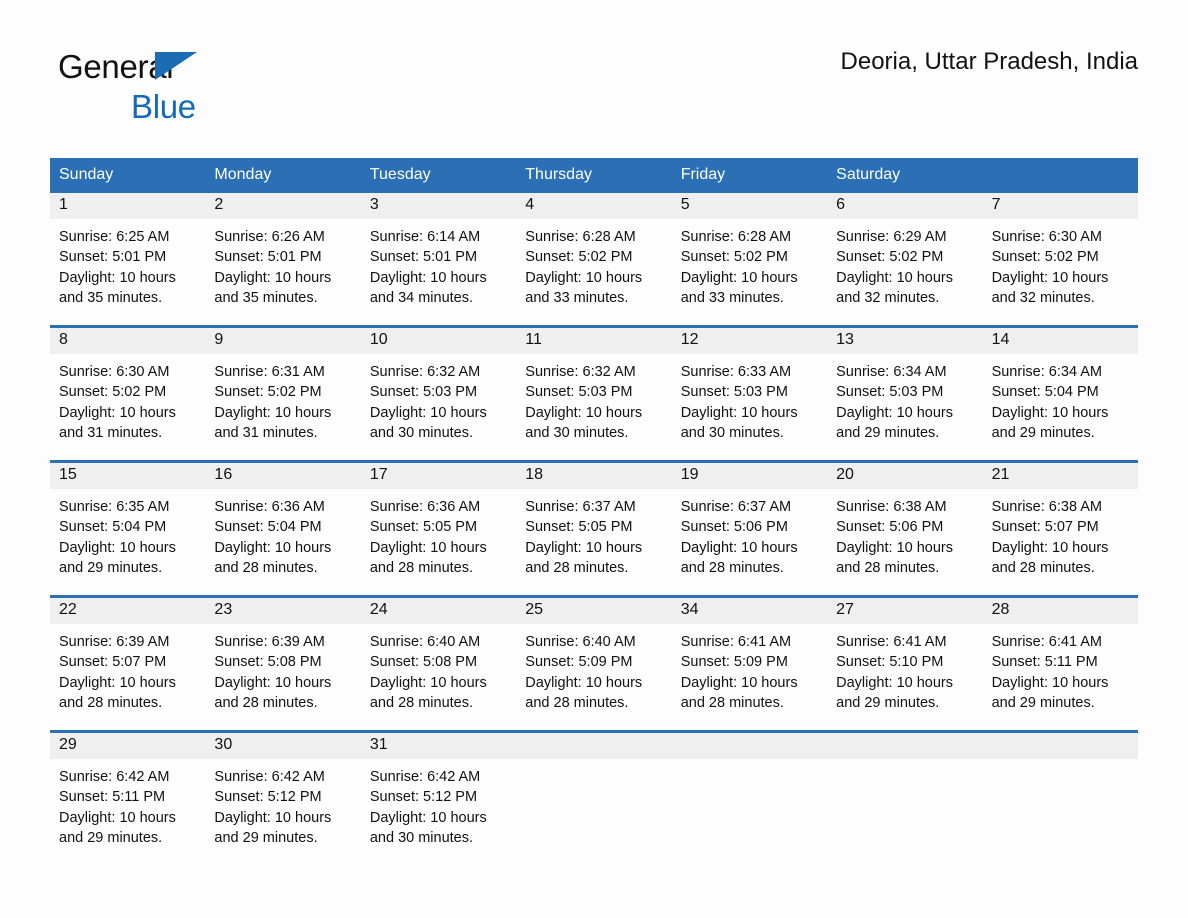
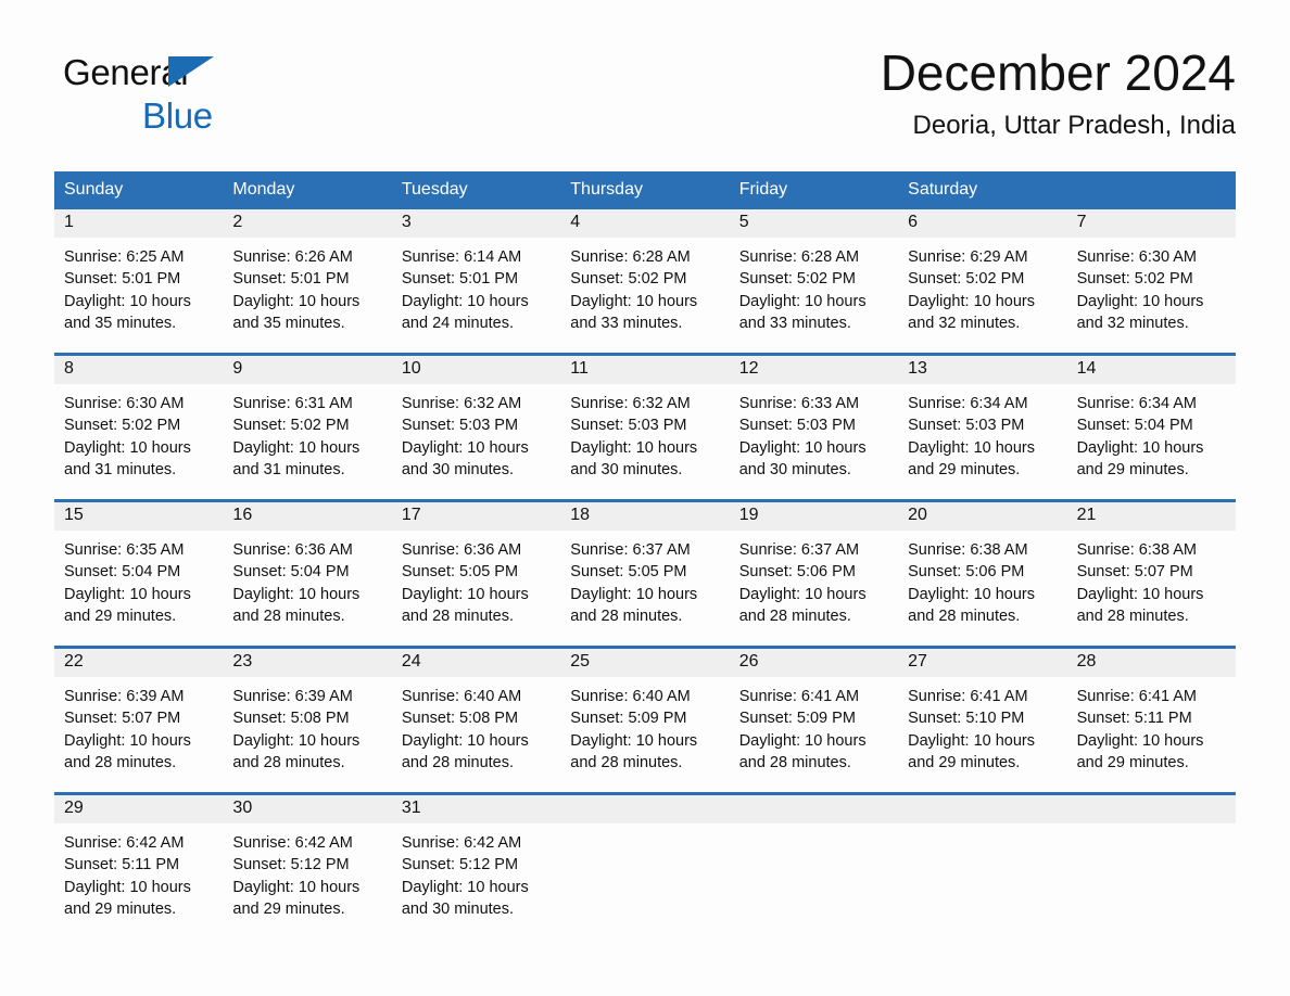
  General
  Blue
+ December 2024
  Deoria, Uttar Pradesh, India
  Sunday
  Monday
  Tuesday
  Thursday
  Friday
  Saturday
  1
  Sunrise: 6:25 AM
  Sunset: 5:01 PM
  Daylight: 10 hours
  and 35 minutes.
  2
  Sunrise: 6:26 AM
  Sunset: 5:01 PM
  Daylight: 10 hours
  and 35 minutes.
  3
  Sunrise: 6:14 AM
  Sunset: 5:01 PM
  Daylight: 10 hours
- and 34 minutes.
+ and 24 minutes.
  4
  Sunrise: 6:28 AM
  Sunset: 5:02 PM
  Daylight: 10 hours
  and 33 minutes.
  5
  Sunrise: 6:28 AM
  Sunset: 5:02 PM
  Daylight: 10 hours
  and 33 minutes.
  6
  Sunrise: 6:29 AM
  Sunset: 5:02 PM
  Daylight: 10 hours
  and 32 minutes.
  7
  Sunrise: 6:30 AM
  Sunset: 5:02 PM
  Daylight: 10 hours
  and 32 minutes.
  8
  Sunrise: 6:30 AM
  Sunset: 5:02 PM
  Daylight: 10 hours
  and 31 minutes.
  9
  Sunrise: 6:31 AM
  Sunset: 5:02 PM
  Daylight: 10 hours
  and 31 minutes.
  10
  Sunrise: 6:32 AM
  Sunset: 5:03 PM
  Daylight: 10 hours
  and 30 minutes.
  11
  Sunrise: 6:32 AM
  Sunset: 5:03 PM
  Daylight: 10 hours
  and 30 minutes.
  12
  Sunrise: 6:33 AM
  Sunset: 5:03 PM
  Daylight: 10 hours
  and 30 minutes.
  13
  Sunrise: 6:34 AM
  Sunset: 5:03 PM
  Daylight: 10 hours
  and 29 minutes.
  14
  Sunrise: 6:34 AM
  Sunset: 5:04 PM
  Daylight: 10 hours
  and 29 minutes.
  15
  Sunrise: 6:35 AM
  Sunset: 5:04 PM
  Daylight: 10 hours
  and 29 minutes.
  16
  Sunrise: 6:36 AM
  Sunset: 5:04 PM
  Daylight: 10 hours
  and 28 minutes.
  17
  Sunrise: 6:36 AM
  Sunset: 5:05 PM
  Daylight: 10 hours
  and 28 minutes.
  18
  Sunrise: 6:37 AM
  Sunset: 5:05 PM
  Daylight: 10 hours
  and 28 minutes.
  19
  Sunrise: 6:37 AM
  Sunset: 5:06 PM
  Daylight: 10 hours
  and 28 minutes.
  20
  Sunrise: 6:38 AM
  Sunset: 5:06 PM
  Daylight: 10 hours
  and 28 minutes.
  21
  Sunrise: 6:38 AM
  Sunset: 5:07 PM
  Daylight: 10 hours
  and 28 minutes.
  22
  Sunrise: 6:39 AM
  Sunset: 5:07 PM
  Daylight: 10 hours
  and 28 minutes.
  23
  Sunrise: 6:39 AM
  Sunset: 5:08 PM
  Daylight: 10 hours
  and 28 minutes.
  24
  Sunrise: 6:40 AM
  Sunset: 5:08 PM
  Daylight: 10 hours
  and 28 minutes.
  25
  Sunrise: 6:40 AM
  Sunset: 5:09 PM
  Daylight: 10 hours
  and 28 minutes.
- 34
+ 26
  Sunrise: 6:41 AM
  Sunset: 5:09 PM
  Daylight: 10 hours
  and 28 minutes.
  27
  Sunrise: 6:41 AM
  Sunset: 5:10 PM
  Daylight: 10 hours
  and 29 minutes.
  28
  Sunrise: 6:41 AM
  Sunset: 5:11 PM
  Daylight: 10 hours
  and 29 minutes.
  29
  Sunrise: 6:42 AM
  Sunset: 5:11 PM
  Daylight: 10 hours
  and 29 minutes.
  30
  Sunrise: 6:42 AM
  Sunset: 5:12 PM
  Daylight: 10 hours
  and 29 minutes.
  31
  Sunrise: 6:42 AM
  Sunset: 5:12 PM
  Daylight: 10 hours
  and 30 minutes.
